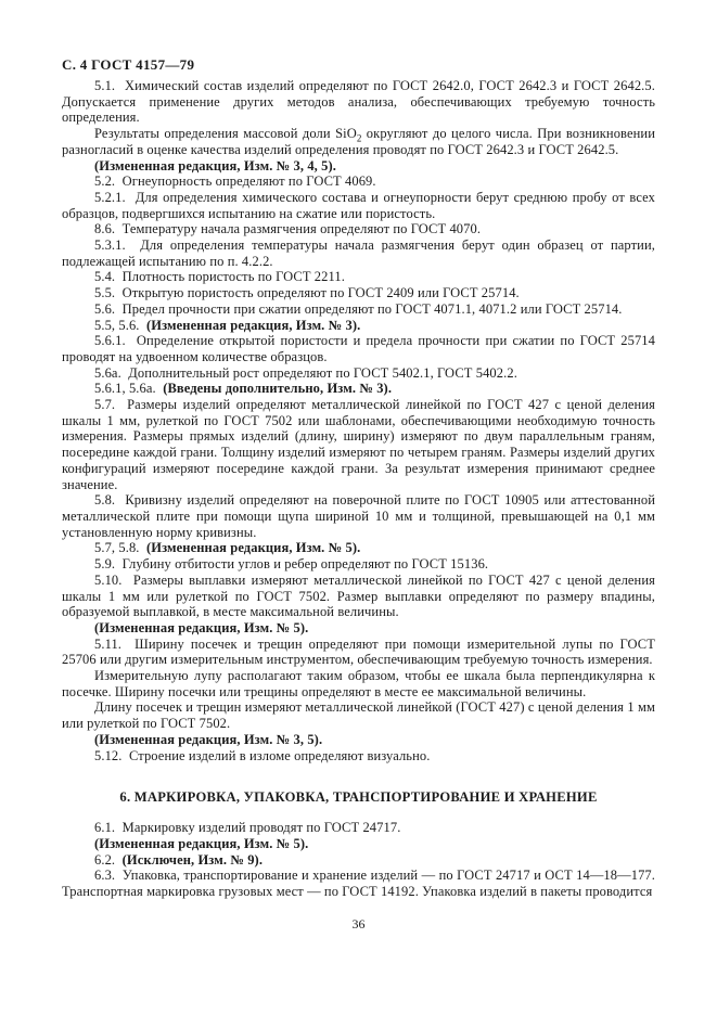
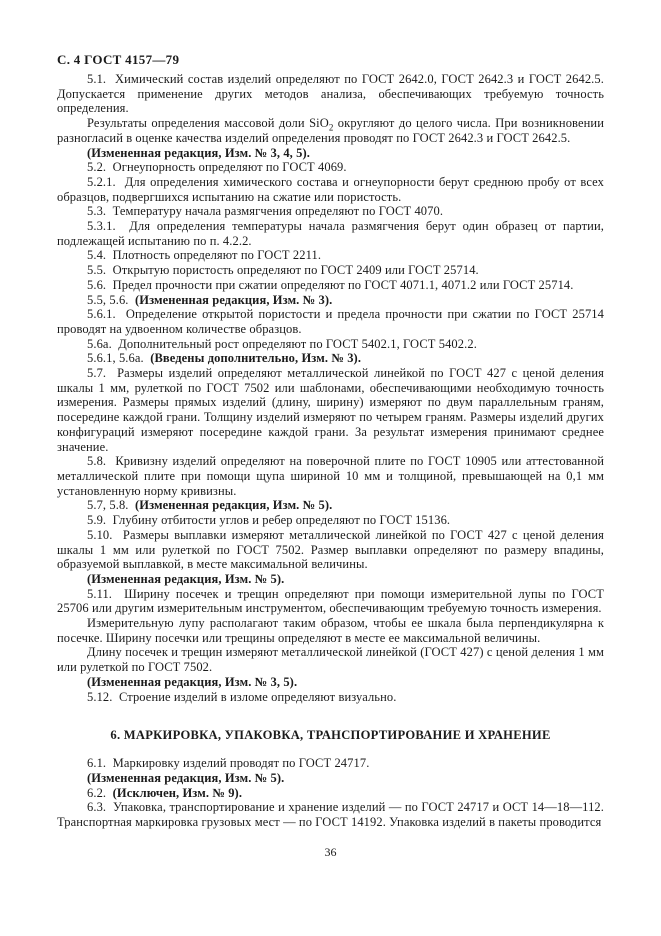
  С. 4 ГОСТ 4157—79
  5.1. Химический состав изделий определяют по ГОСТ 2642.0, ГОСТ 2642.3 и ГОСТ 2642.5. Допускается применение других методов анализа, обеспечивающих требуемую точность определения.
  Результаты определения массовой доли SiO2 округляют до целого числа. При возникновении разногласий в оценке качества изделий определения проводят по ГОСТ 2642.3 и ГОСТ 2642.5.
  (Измененная редакция, Изм. № 3, 4, 5).
  5.2. Огнеупорность определяют по ГОСТ 4069.
  5.2.1. Для определения химического состава и огнеупорности берут среднюю пробу от всех образцов, подвергшихся испытанию на сжатие или пористость.
- 8.6. Температуру начала размягчения определяют по ГОСТ 4070.
+ 5.3. Температуру начала размягчения определяют по ГОСТ 4070.
  5.3.1. Для определения температуры начала размягчения берут один образец от партии, подлежащей испытанию по п. 4.2.2.
- 5.4. Плотность пористость по ГОСТ 2211.
+ 5.4. Плотность определяют по ГОСТ 2211.
  5.5. Открытую пористость определяют по ГОСТ 2409 или ГОСТ 25714.
  5.6. Предел прочности при сжатии определяют по ГОСТ 4071.1, 4071.2 или ГОСТ 25714.
  5.5, 5.6. (Измененная редакция, Изм. № 3).
  5.6.1. Определение открытой пористости и предела прочности при сжатии по ГОСТ 25714 проводят на удвоенном количестве образцов.
  5.6а. Дополнительный рост определяют по ГОСТ 5402.1, ГОСТ 5402.2.
  5.6.1, 5.6а. (Введены дополнительно, Изм. № 3).
  5.7. Размеры изделий определяют металлической линейкой по ГОСТ 427 с ценой деления шкалы 1 мм, рулеткой по ГОСТ 7502 или шаблонами, обеспечивающими необходимую точность измерения. Размеры прямых изделий (длину, ширину) измеряют по двум параллельным граням, посередине каждой грани. Толщину изделий измеряют по четырем граням. Размеры изделий других конфигураций измеряют посередине каждой грани. За результат измерения принимают среднее значение.
  5.8. Кривизну изделий определяют на поверочной плите по ГОСТ 10905 или аттестованной металлической плите при помощи щупа шириной 10 мм и толщиной, превышающей на 0,1 мм установленную норму кривизны.
  5.7, 5.8. (Измененная редакция, Изм. № 5).
  5.9. Глубину отбитости углов и ребер определяют по ГОСТ 15136.
  5.10. Размеры выплавки измеряют металлической линейкой по ГОСТ 427 с ценой деления шкалы 1 мм или рулеткой по ГОСТ 7502. Размер выплавки определяют по размеру впадины, образуемой выплавкой, в месте максимальной величины.
  (Измененная редакция, Изм. № 5).
  5.11. Ширину посечек и трещин определяют при помощи измерительной лупы по ГОСТ 25706 или другим измерительным инструментом, обеспечивающим требуемую точность измерения.
  Измерительную лупу располагают таким образом, чтобы ее шкала была перпендикулярна к посечке. Ширину посечки или трещины определяют в месте ее максимальной величины.
  Длину посечек и трещин измеряют металлической линейкой (ГОСТ 427) с ценой деления 1 мм или рулеткой по ГОСТ 7502.
  (Измененная редакция, Изм. № 3, 5).
  5.12. Строение изделий в изломе определяют визуально.
  6. МАРКИРОВКА, УПАКОВКА, ТРАНСПОРТИРОВАНИЕ И ХРАНЕНИЕ
  6.1. Маркировку изделий проводят по ГОСТ 24717.
  (Измененная редакция, Изм. № 5).
  6.2. (Исключен, Изм. № 9).
- 6.3. Упаковка, транспортирование и хранение изделий — по ГОСТ 24717 и ОСТ 14—18—177. Транспортная маркировка грузовых мест — по ГОСТ 14192. Упаковка изделий в пакеты проводится
+ 6.3. Упаковка, транспортирование и хранение изделий — по ГОСТ 24717 и ОСТ 14—18—112. Транспортная маркировка грузовых мест — по ГОСТ 14192. Упаковка изделий в пакеты проводится
  36
